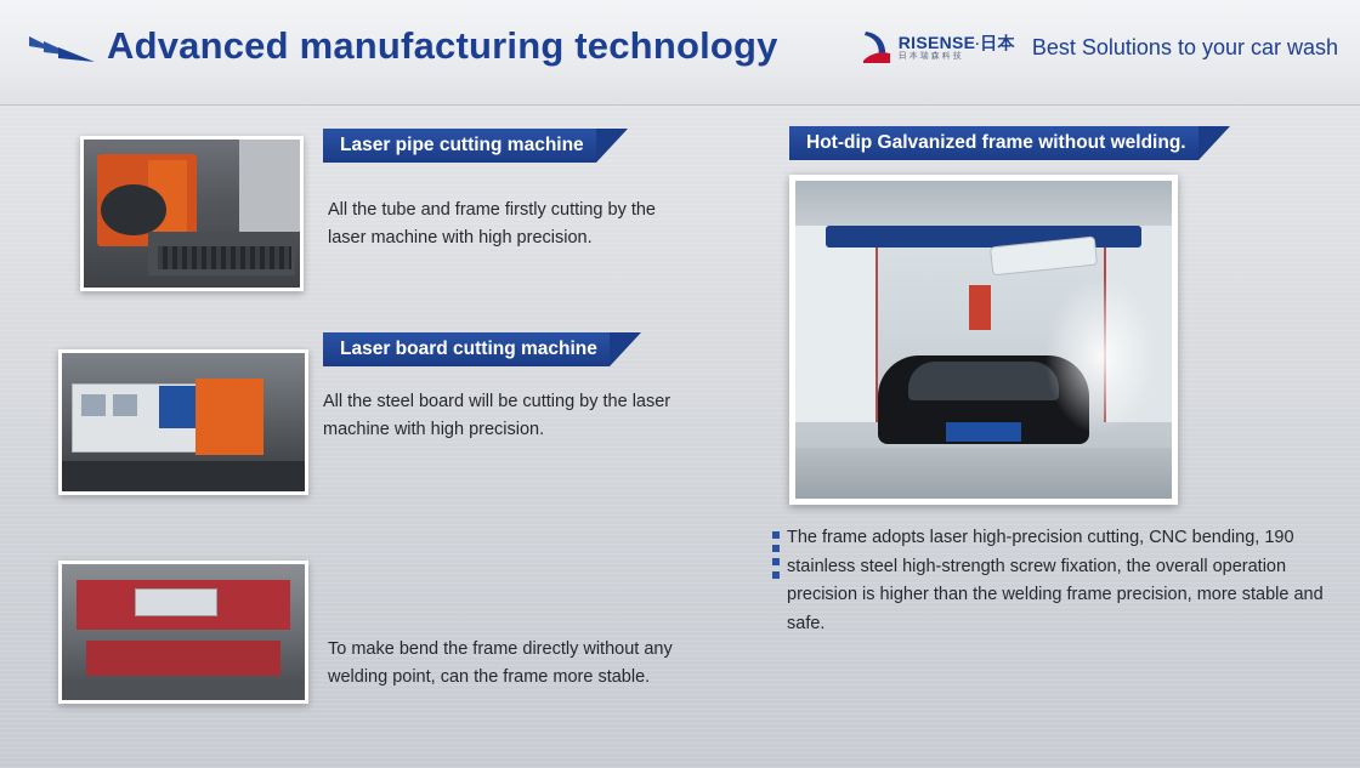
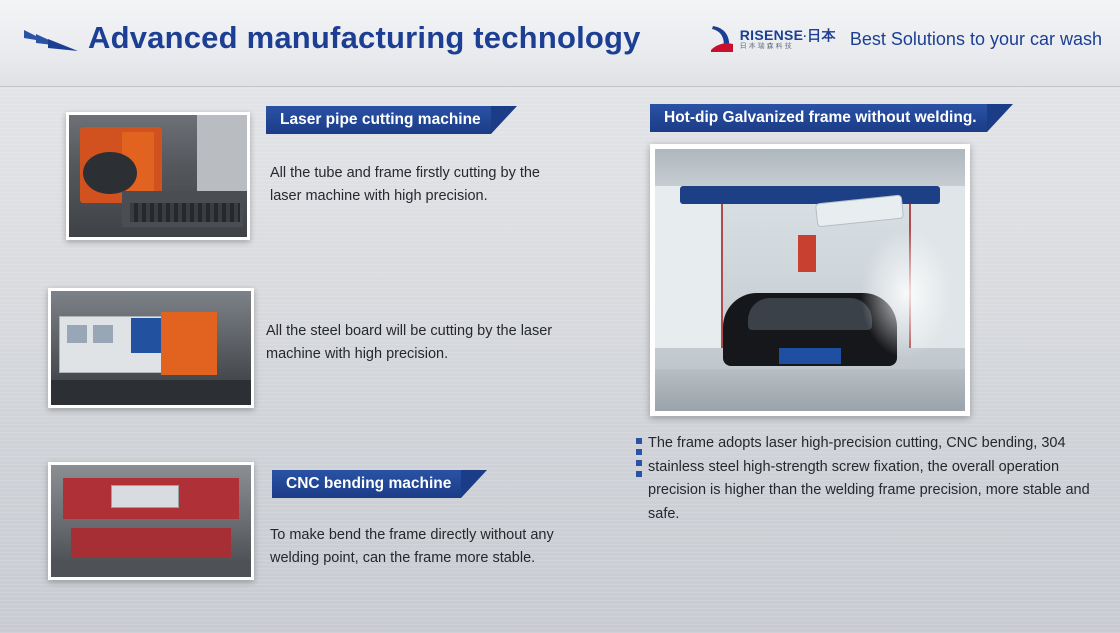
  Advanced manufacturing technology
  RISENSE·日本
  Best Solutions to your car wash
  Laser pipe cutting machine
  All the tube and frame firstly cutting by the laser machine with high precision.
- Laser board cutting machine
  All the steel board will be cutting by the laser machine with high precision.
+ CNC bending machine
  To make bend the frame directly without any welding point, can the frame more stable.
  Hot-dip Galvanized frame without welding.
- The frame adopts laser high-precision cutting, CNC bending, 190 stainless steel high-strength screw fixation, the overall operation precision is higher than the welding frame precision, more stable and safe.
+ The frame adopts laser high-precision cutting, CNC bending, 304 stainless steel high-strength screw fixation, the overall operation precision is higher than the welding frame precision, more stable and safe.
